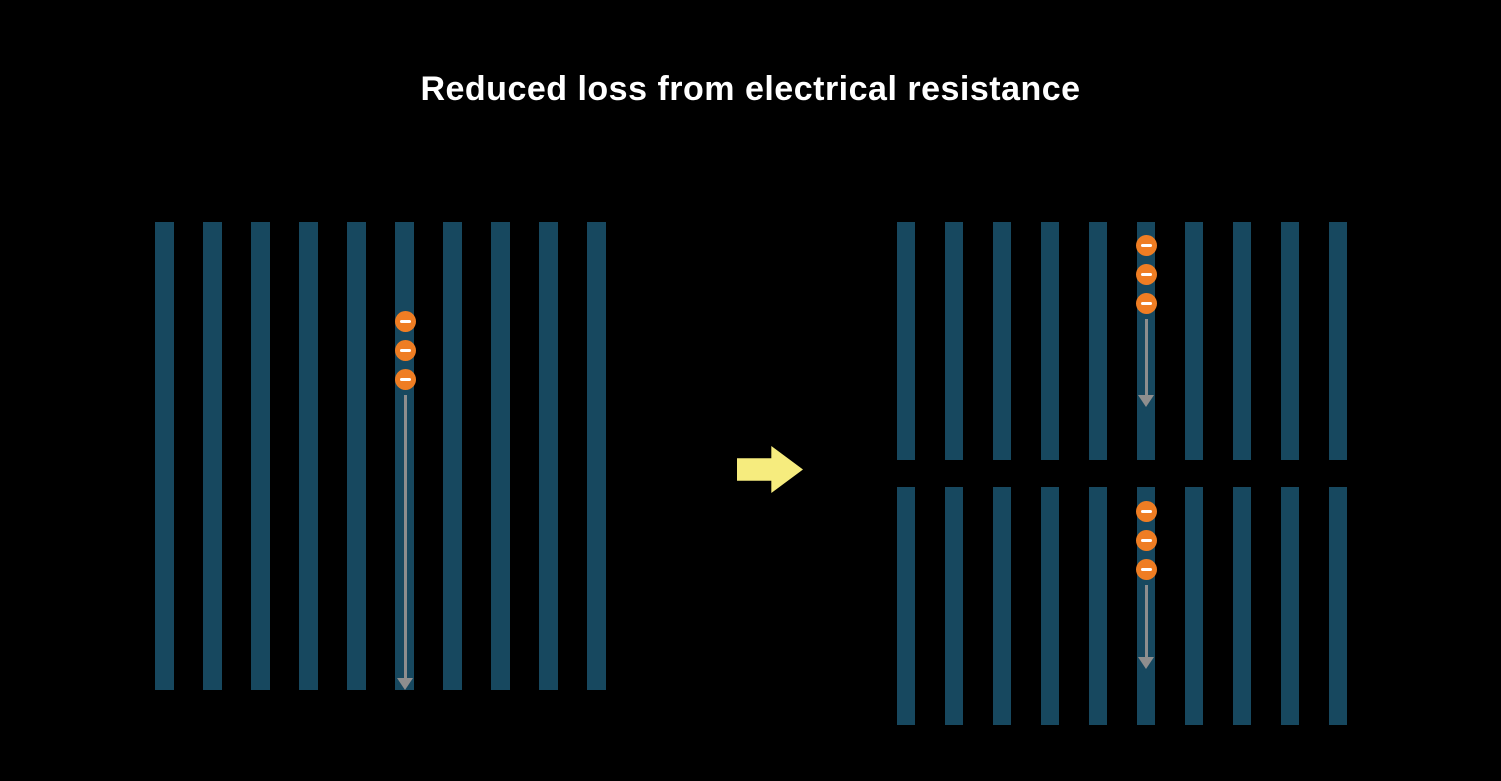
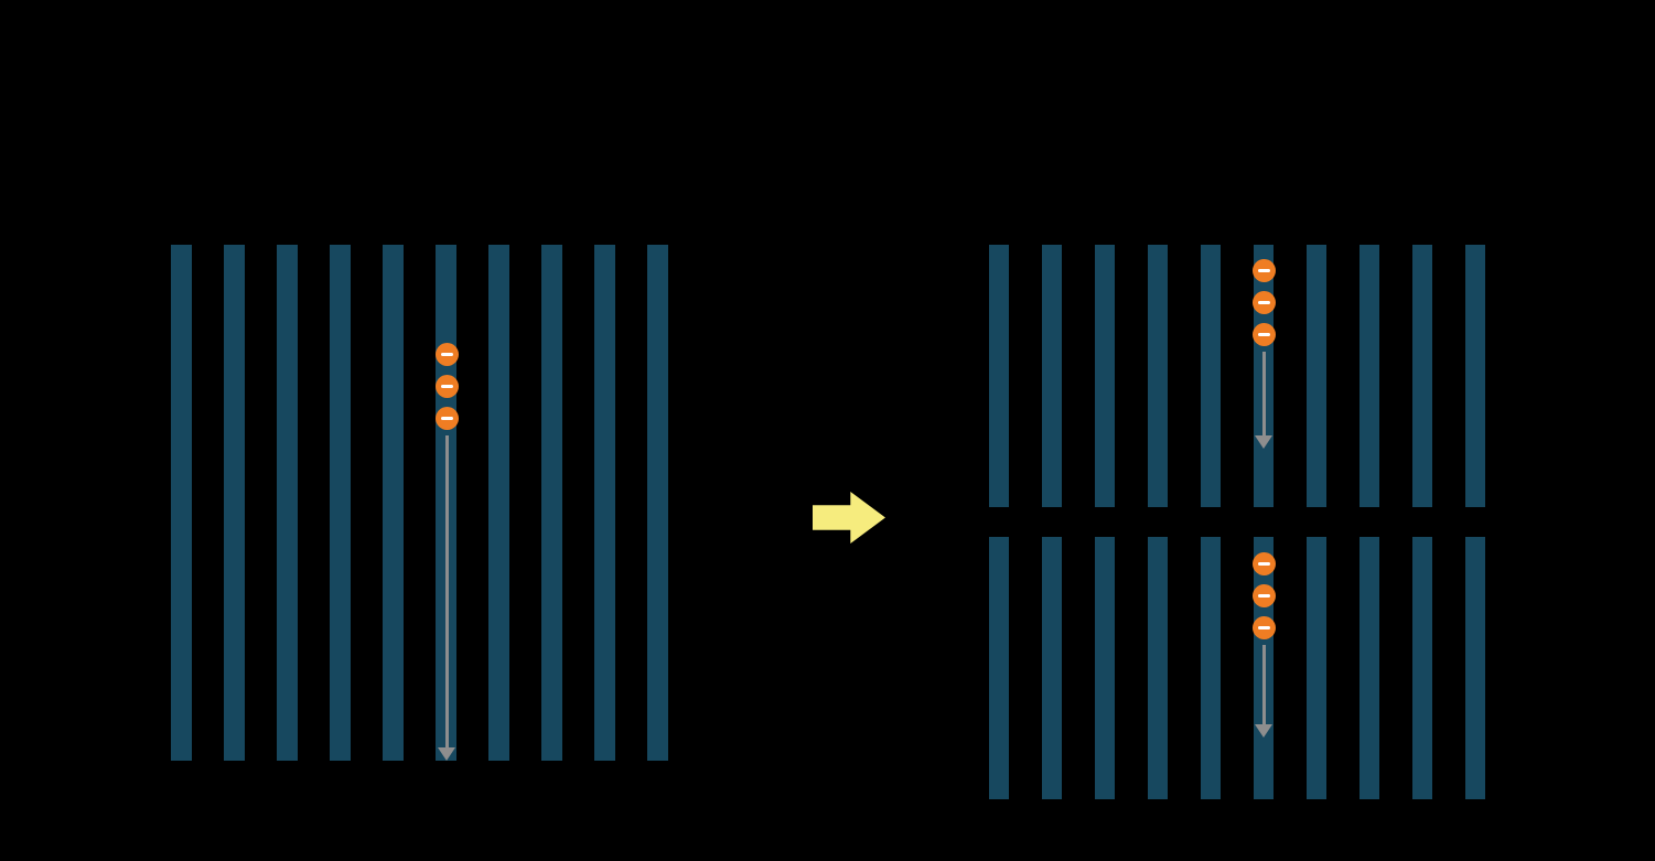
- Reduced loss from electrical resistance
